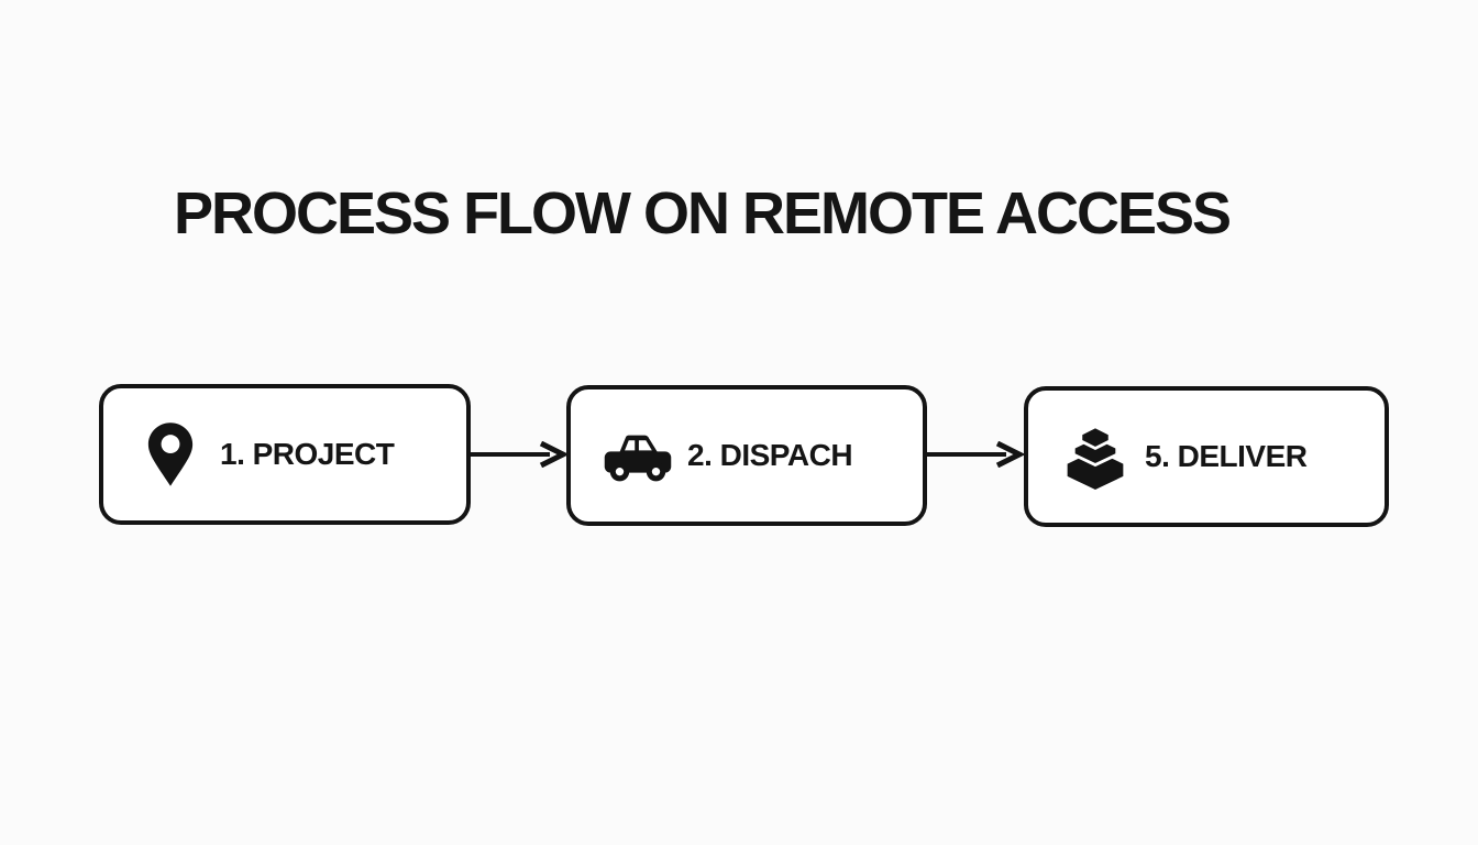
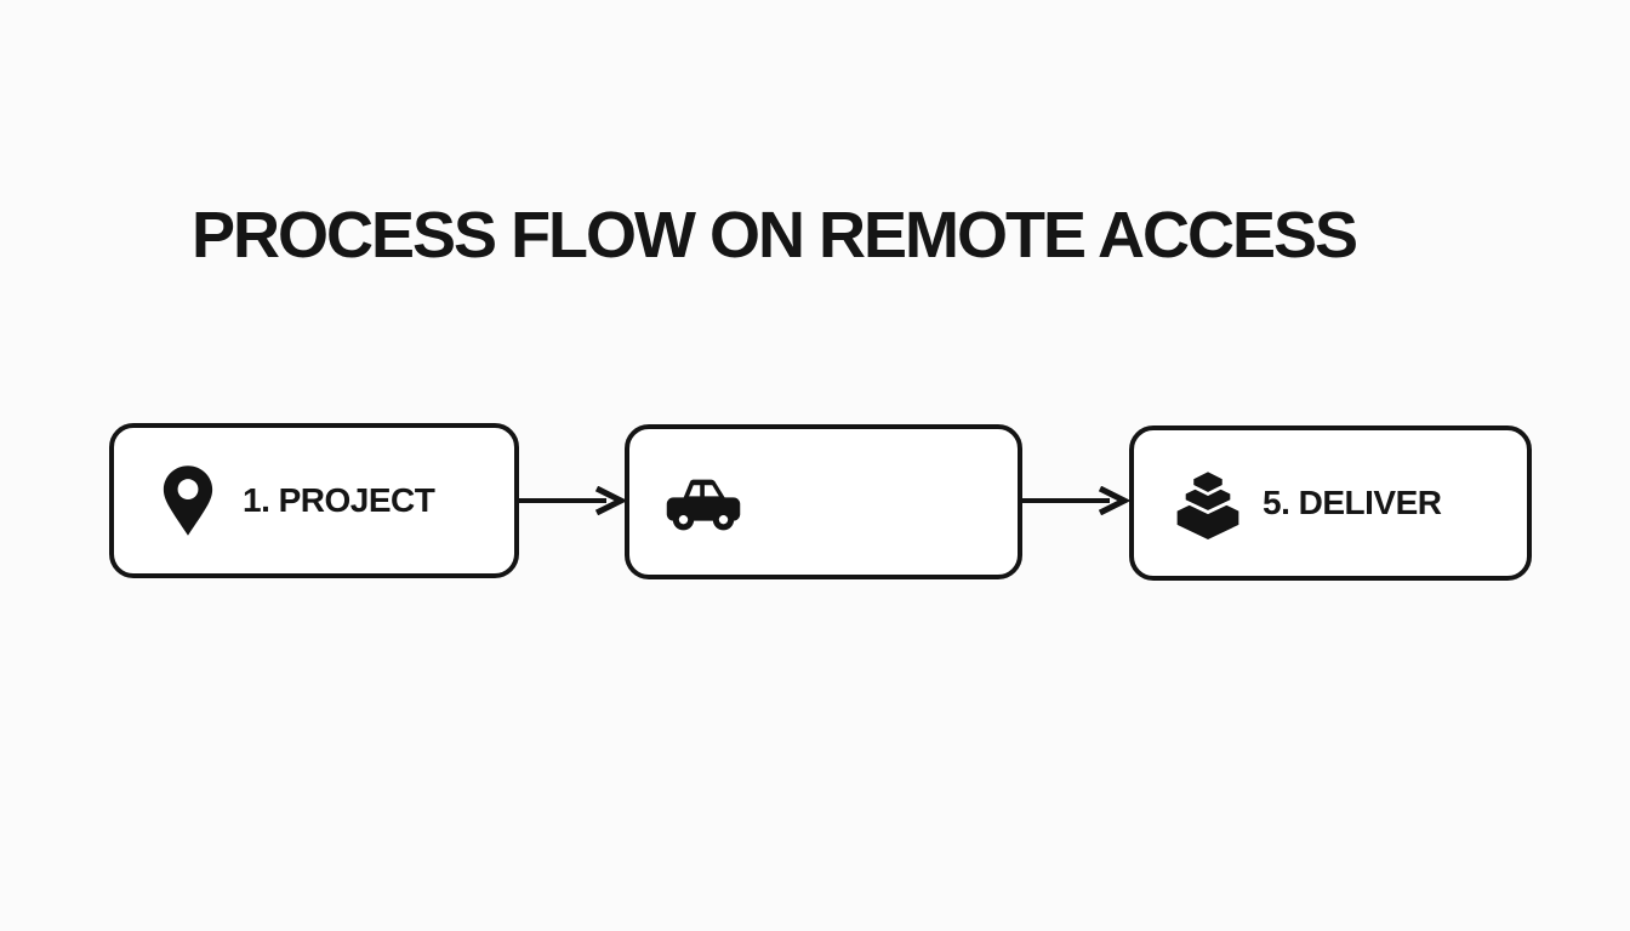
  PROCESS FLOW ON REMOTE ACCESS
  1. PROJECT
- 2. DISPACH
  5. DELIVER
